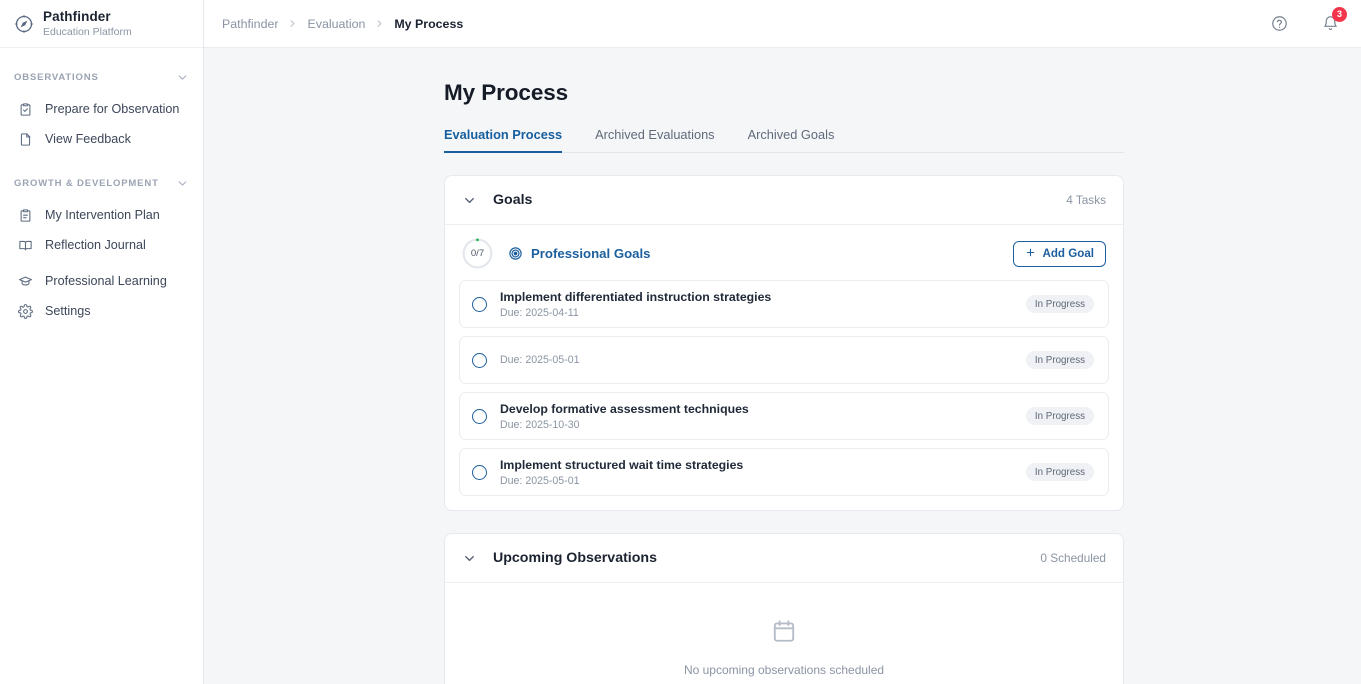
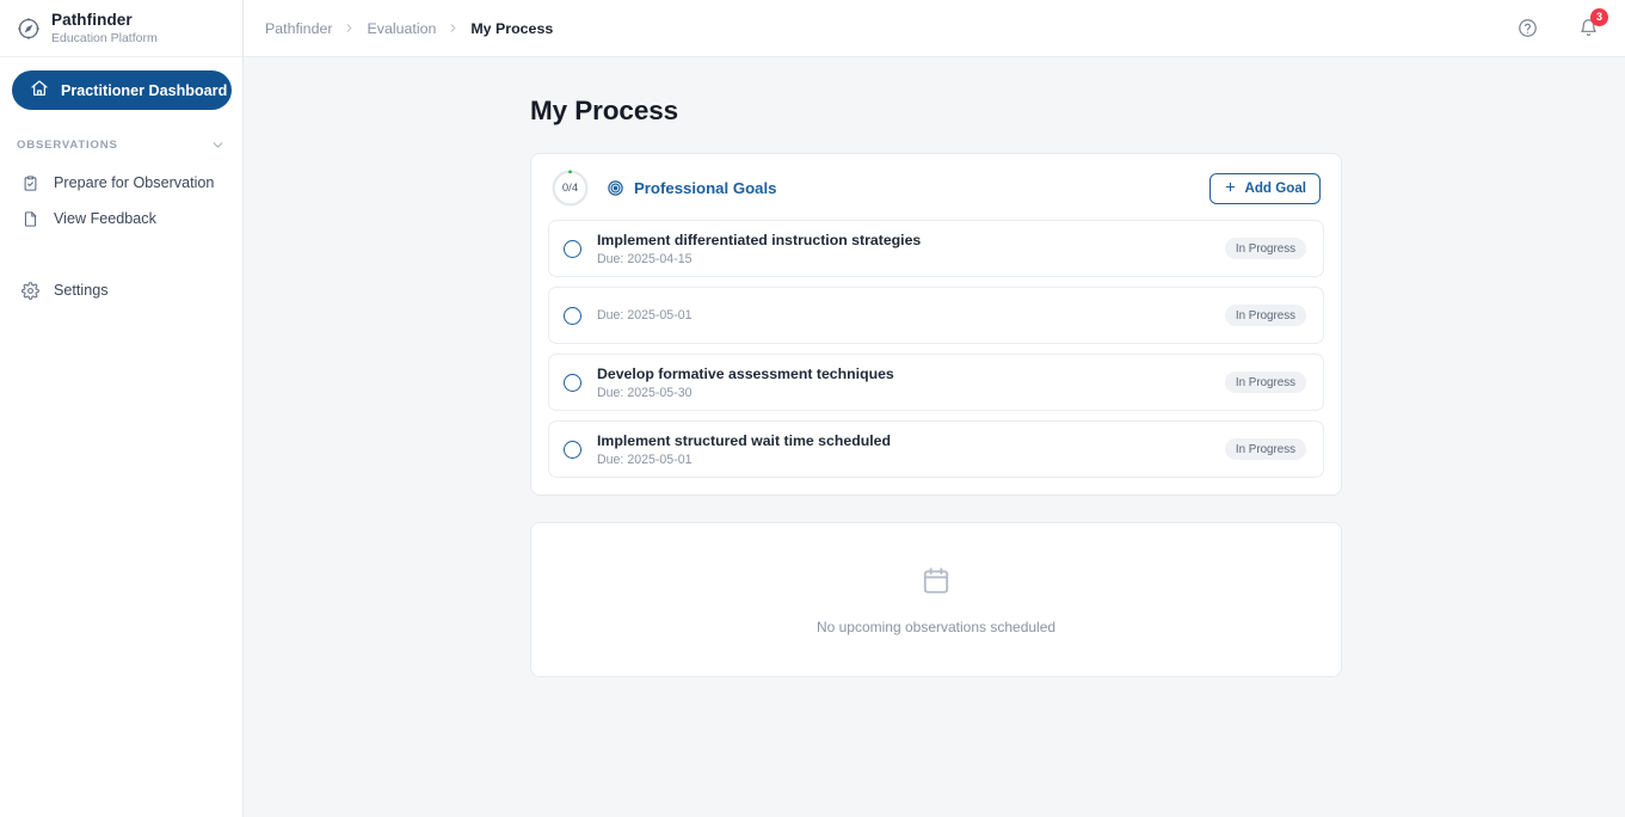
  Pathfinder
  Education Platform
+ Practitioner Dashboard
  OBSERVATIONS
  Prepare for Observation
  View Feedback
- GROWTH & DEVELOPMENT
- My Intervention Plan
- Reflection Journal
- Professional Learning
  Settings
  Pathfinder
  Evaluation
  My Process
  3
  My Process
- Evaluation Process
- Archived Evaluations
- Archived Goals
- Goals
- 4 Tasks
- 0/7
+ 0/4
  Professional Goals
  Add Goal
  Implement differentiated instruction strategies
- Due: 2025-04-11
+ Due: 2025-04-15
  In Progress
  Due: 2025-05-01
  In Progress
  Develop formative assessment techniques
- Due: 2025-10-30
+ Due: 2025-05-30
  In Progress
- Implement structured wait time strategies
+ Implement structured wait time scheduled
  Due: 2025-05-01
  In Progress
- Upcoming Observations
- 0 Scheduled
  No upcoming observations scheduled
